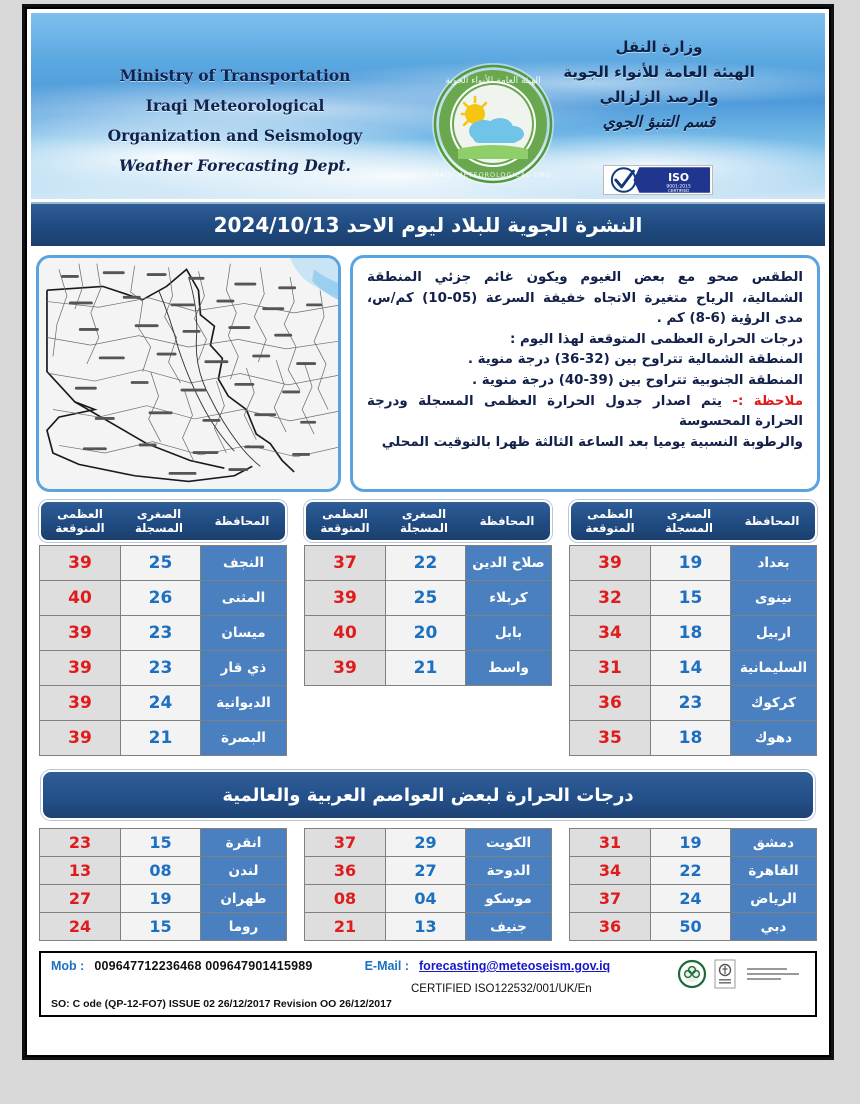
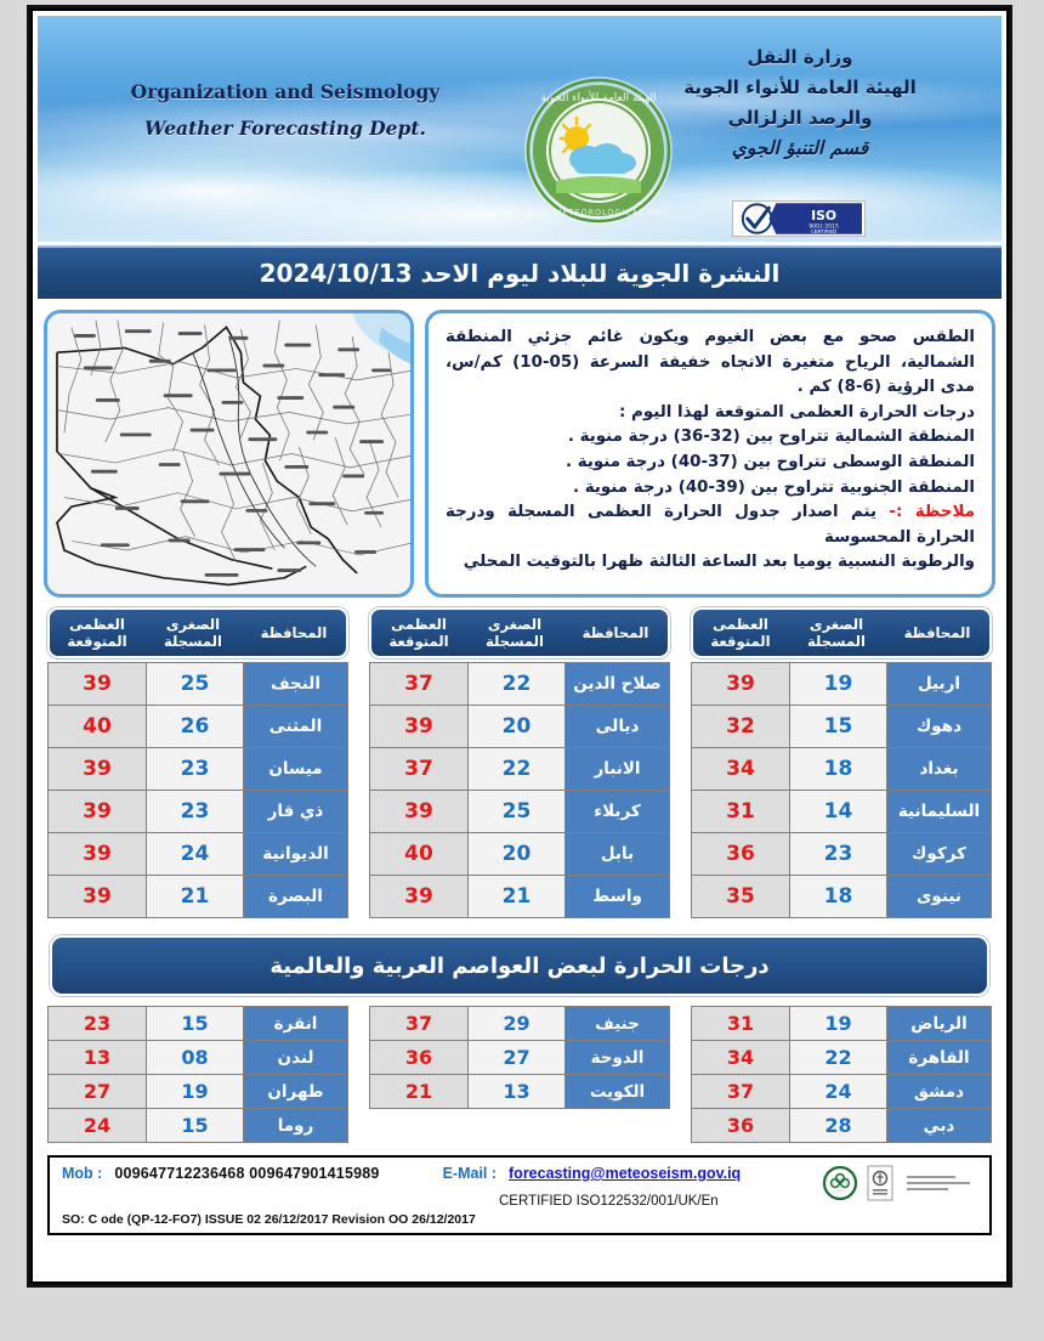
- Ministry of Transportation
- Iraqi Meteorological
  Organization and Seismology
  Weather Forecasting Dept.
  الهيئة العامة للأنواء الجوية
  IRAQI METEOROLOGICAL ORG.
  وزارة النقل
  الهيئة العامة للأنواء الجوية
  والرصد الزلزالي
  قسم التنبؤ الجوي
  ISO
  النشرة الجوية للبلاد ليوم الاحد 2024/10/13
  الطقس صحو مع بعض الغيوم ويكون غائم جزئي المنطقة الشمالية، الرياح متغيرة الاتجاه خفيفة السرعة (05-10) كم/س، مدى الرؤية (6-8) كم .
  درجات الحرارة العظمى المتوقعة لهذا اليوم :
  المنطقة الشمالية تتراوح بين (32-36) درجة منوية .
+ المنطقة الوسطى تتراوح بين (37-40) درجة منوية .
  المنطقة الجنوبية تتراوح بين (39-40) درجة منوية .
  ملاحظة :- يتم اصدار جدول الحرارة العظمى المسجلة ودرجة الحرارة المحسوسة
  والرطوبة النسبية يوميا بعد الساعة الثالثة ظهرا بالتوقيت المحلي
  المحافظة
  الصغرى
  المسجلة
  العظمى
  المتوقعة
  النجف	25	39
  المثنى	26	40
  ميسان	23	39
  ذي قار	23	39
  الديوانية	24	39
  البصرة	21	39
  المحافظة
  الصغرى
  المسجلة
  العظمى
  المتوقعة
  صلاح الدين	22	37
+ ديالى	20	39
+ الانبار	22	37
  كربلاء	25	39
  بابل	20	40
  واسط	21	39
  المحافظة
  الصغرى
  المسجلة
  العظمى
  المتوقعة
- بغداد	19	39
+ اربيل	19	39
- نينوى	15	32
+ دهوك	15	32
- اربيل	18	34
+ بغداد	18	34
  السليمانية	14	31
  كركوك	23	36
- دهوك	18	35
+ نينوى	18	35
  درجات الحرارة لبعض العواصم العربية والعالمية
  انقرة	15	23
  لندن	08	13
  طهران	19	27
  روما	15	24
- الكويت	29	37
+ جنيف	29	37
  الدوحة	27	36
- موسكو	04	08
- جنيف	13	21
+ الكويت	13	21
- دمشق	19	31
+ الرياض	19	31
  القاهرة	22	34
- الرياض	24	37
+ دمشق	24	37
- دبي	50	36
+ دبي	28	36
  Mob :
  009647712236468 009647901415989
  E-Mail :
  forecasting@meteoseism.gov.iq
  CERTIFIED ISO122532/001/UK/En
  SO: C ode (QP-12-FO7) ISSUE 02 26/12/2017 Revision OO 26/12/2017
